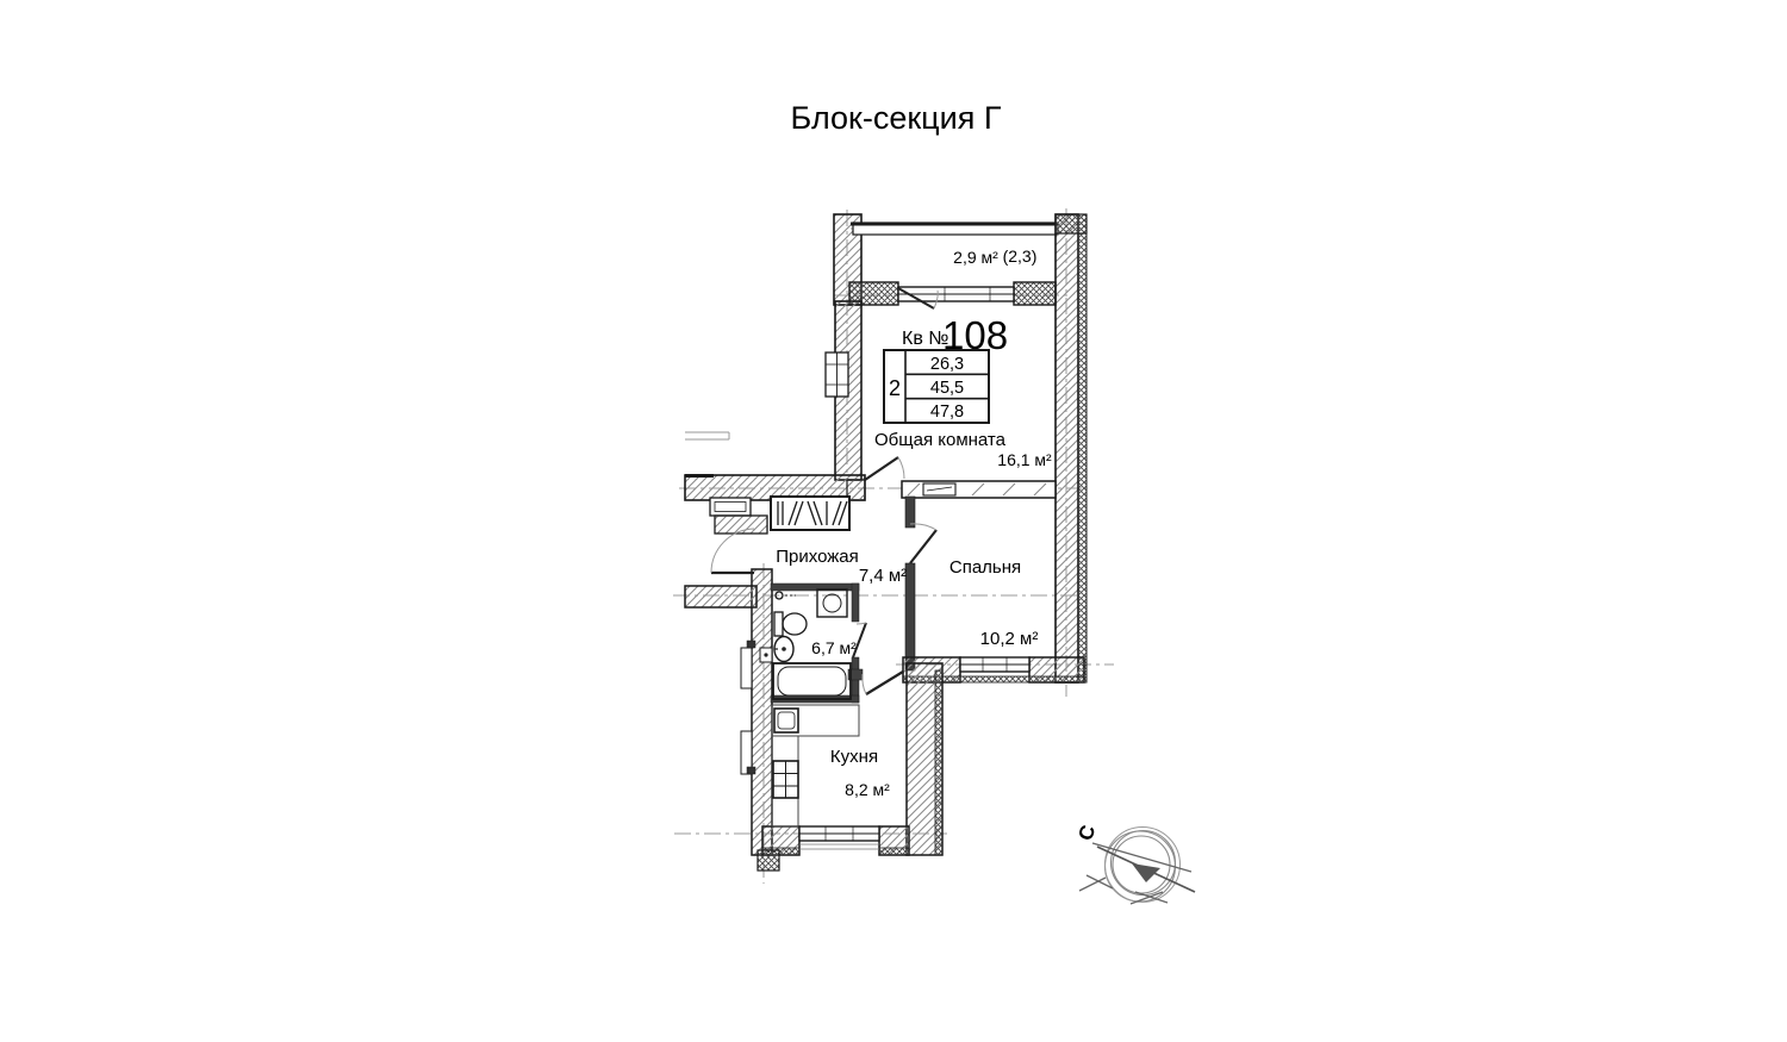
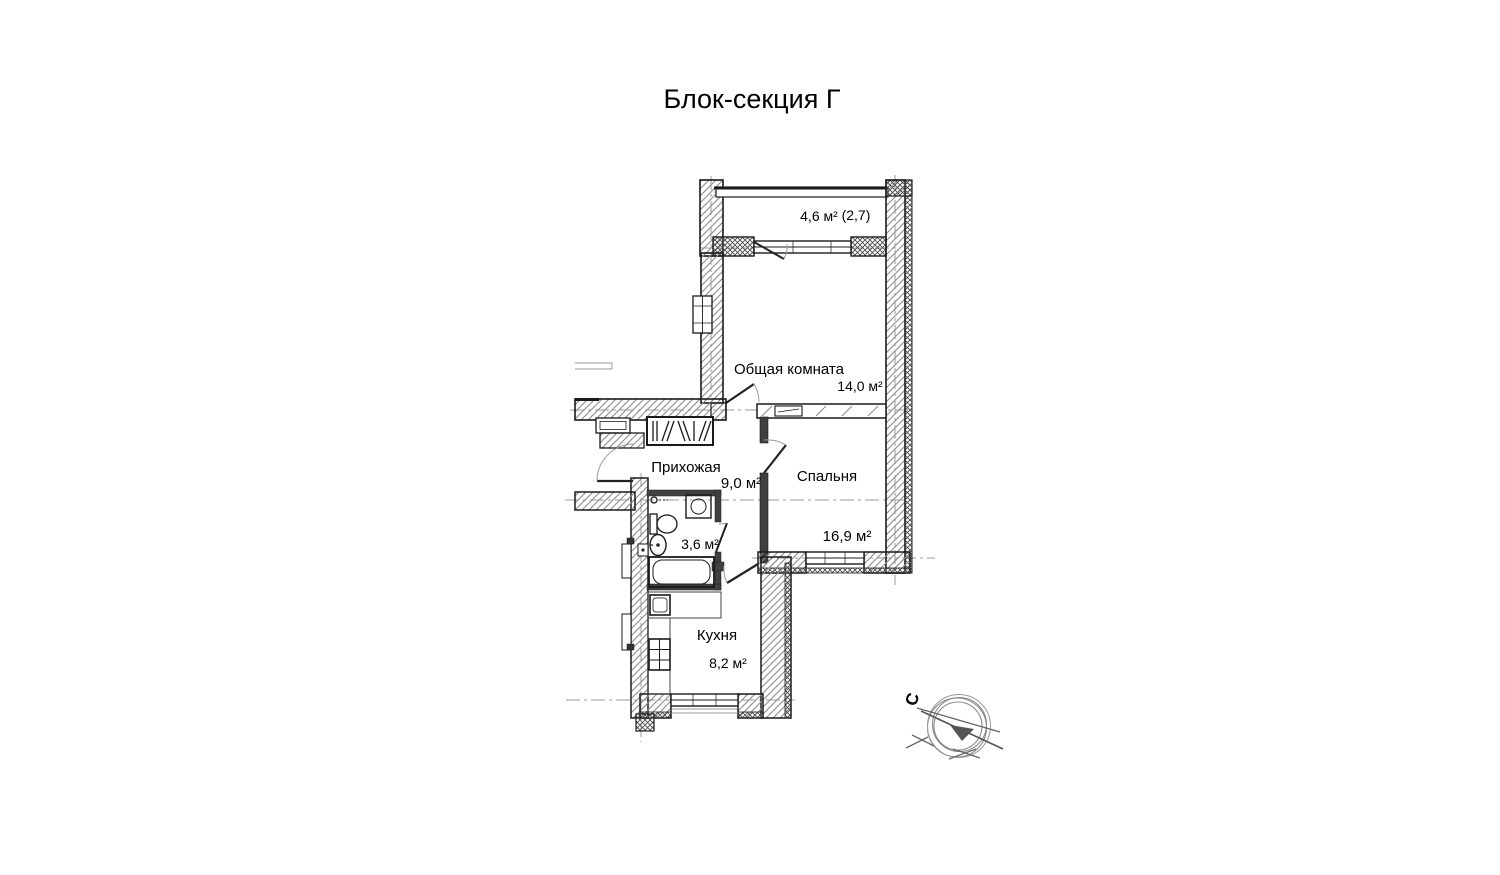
  Блок-секция Г
- Кв №
- 108
- 2
- 26,3
- 45,5
- 47,8
- 2,9 м²
+ 4,6 м²
- (2,3)
+ (2,7)
  Общая комната
- 16,1 м²
+ 14,0 м²
  Прихожая
- 7,4 м²
+ 9,0 м²
  Спальня
- 10,2 м²
+ 16,9 м²
- 6,7 м²
+ 3,6 м²
  Кухня
  8,2 м²
